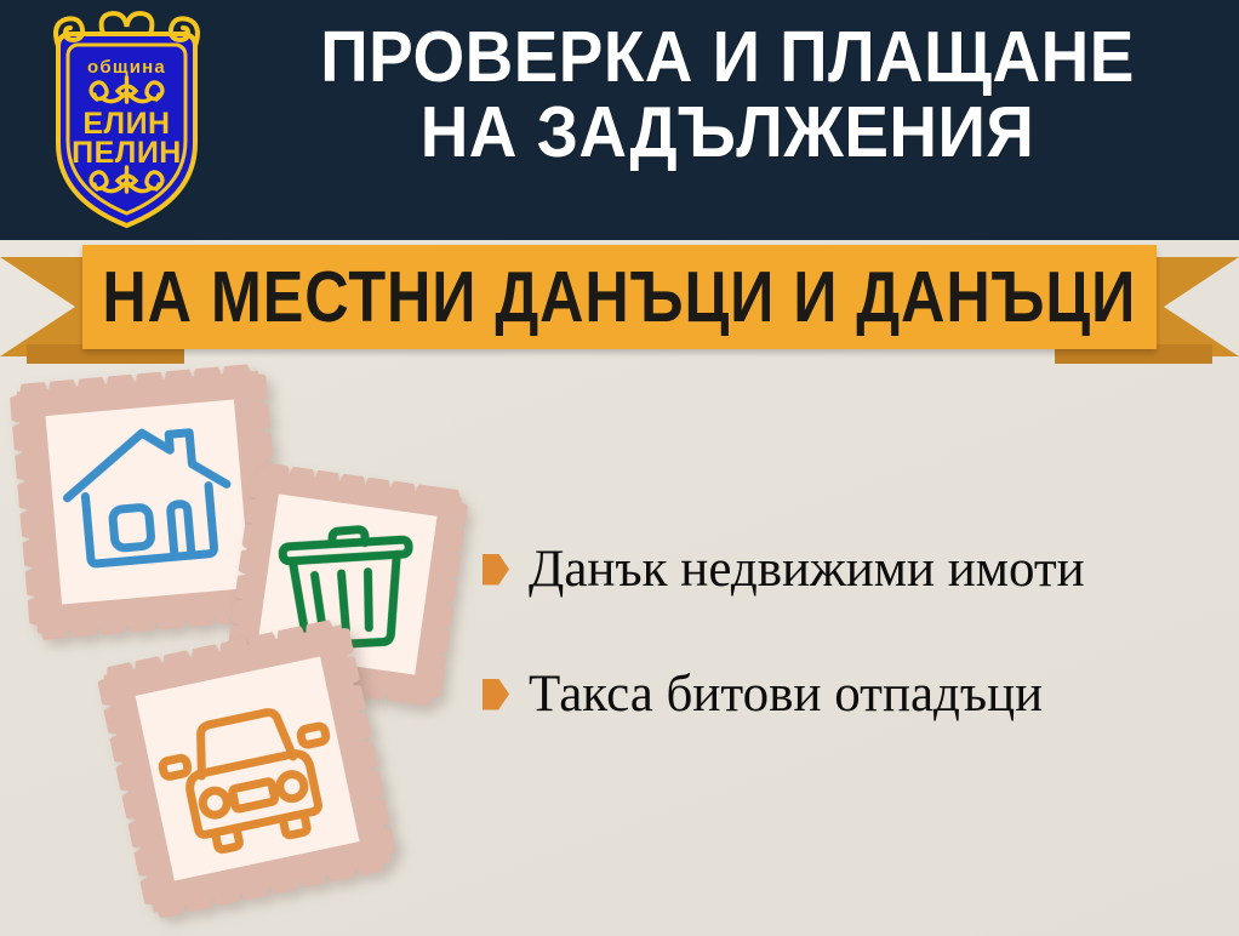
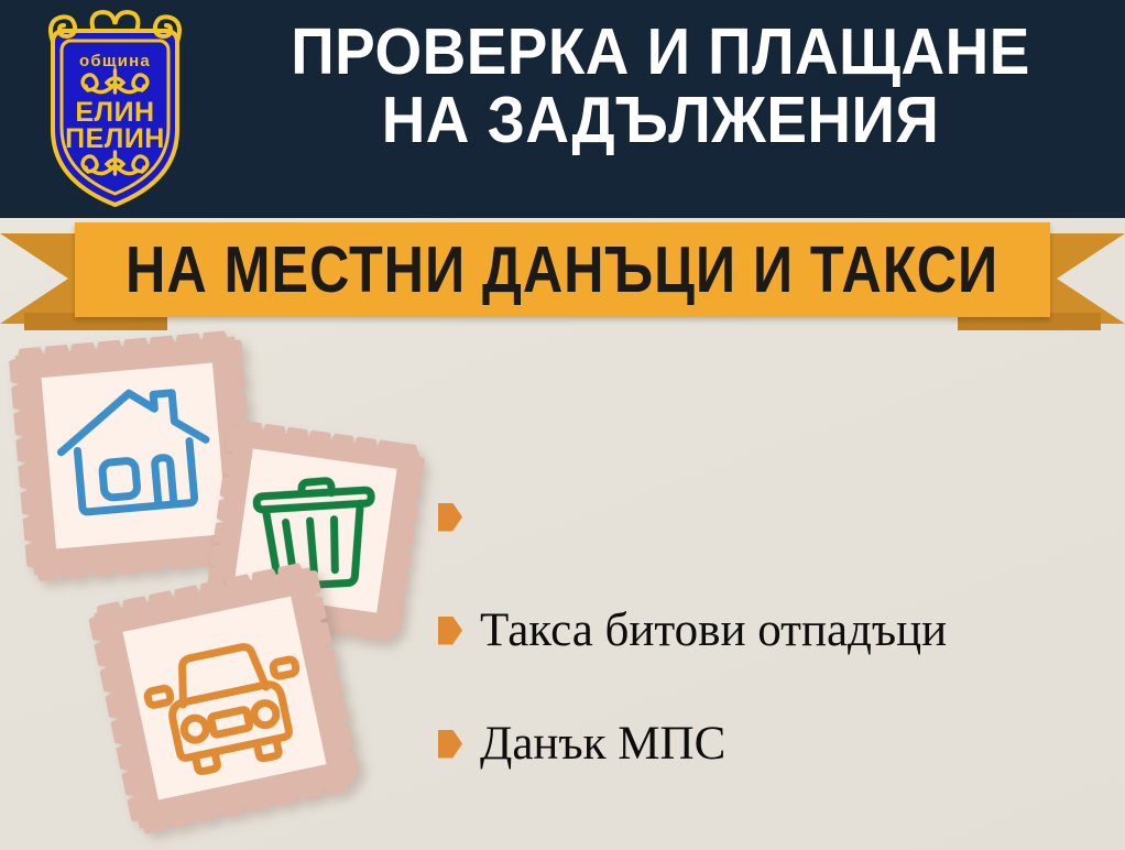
  община
  ЕЛИН
  ПЕЛИН
  ПРОВЕРКА И ПЛАЩАНЕ
  НА ЗАДЪЛЖЕНИЯ
- НА МЕСТНИ ДАНЪЦИ И ДАНЪЦИ
+ НА МЕСТНИ ДАНЪЦИ И ТАКСИ
- Данък недвижими имоти
  Такса битови отпадъци
+ Данък МПС
